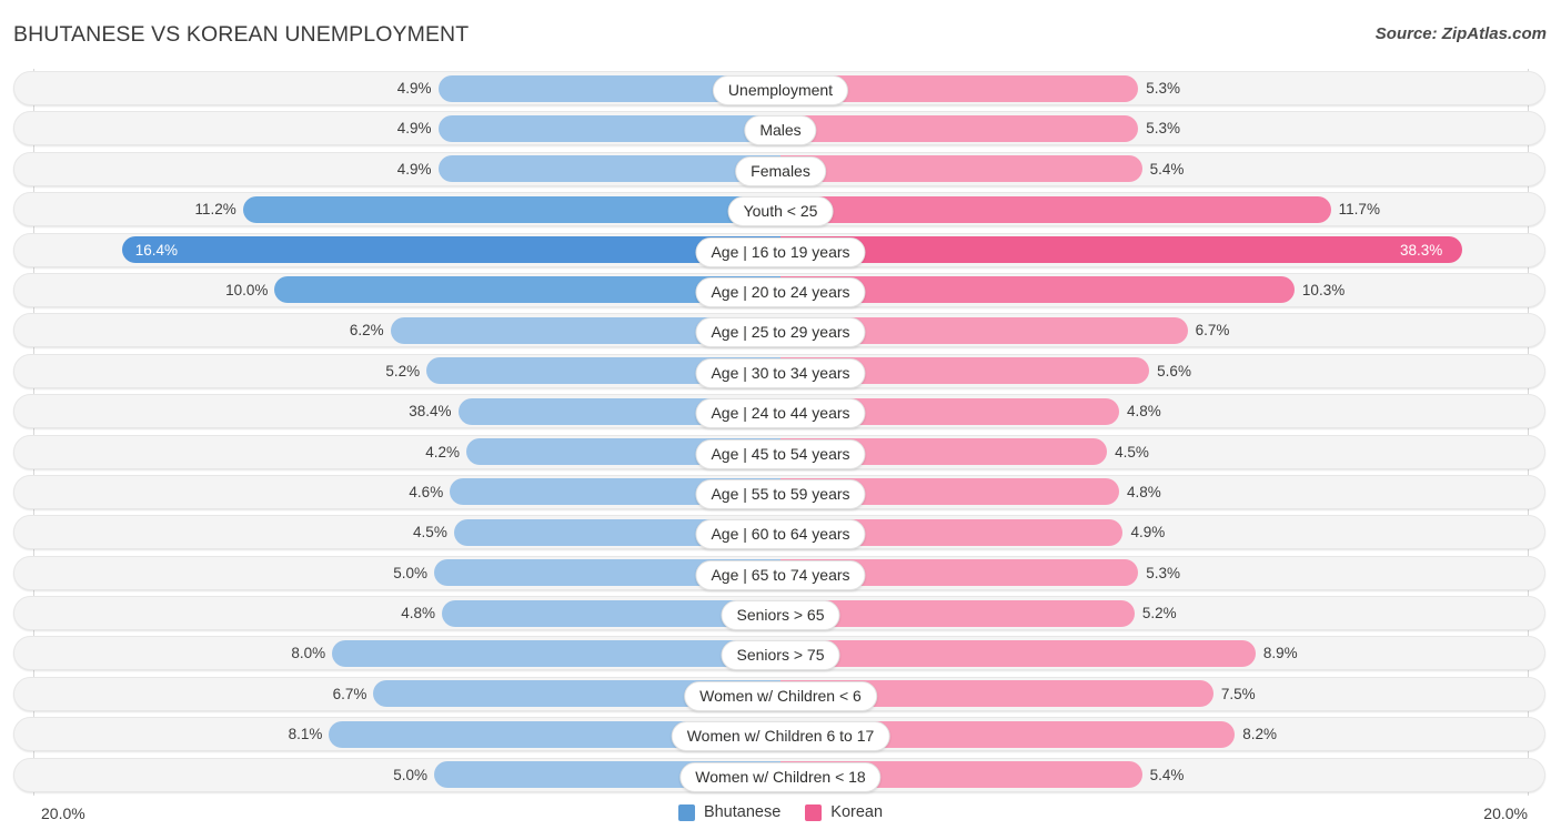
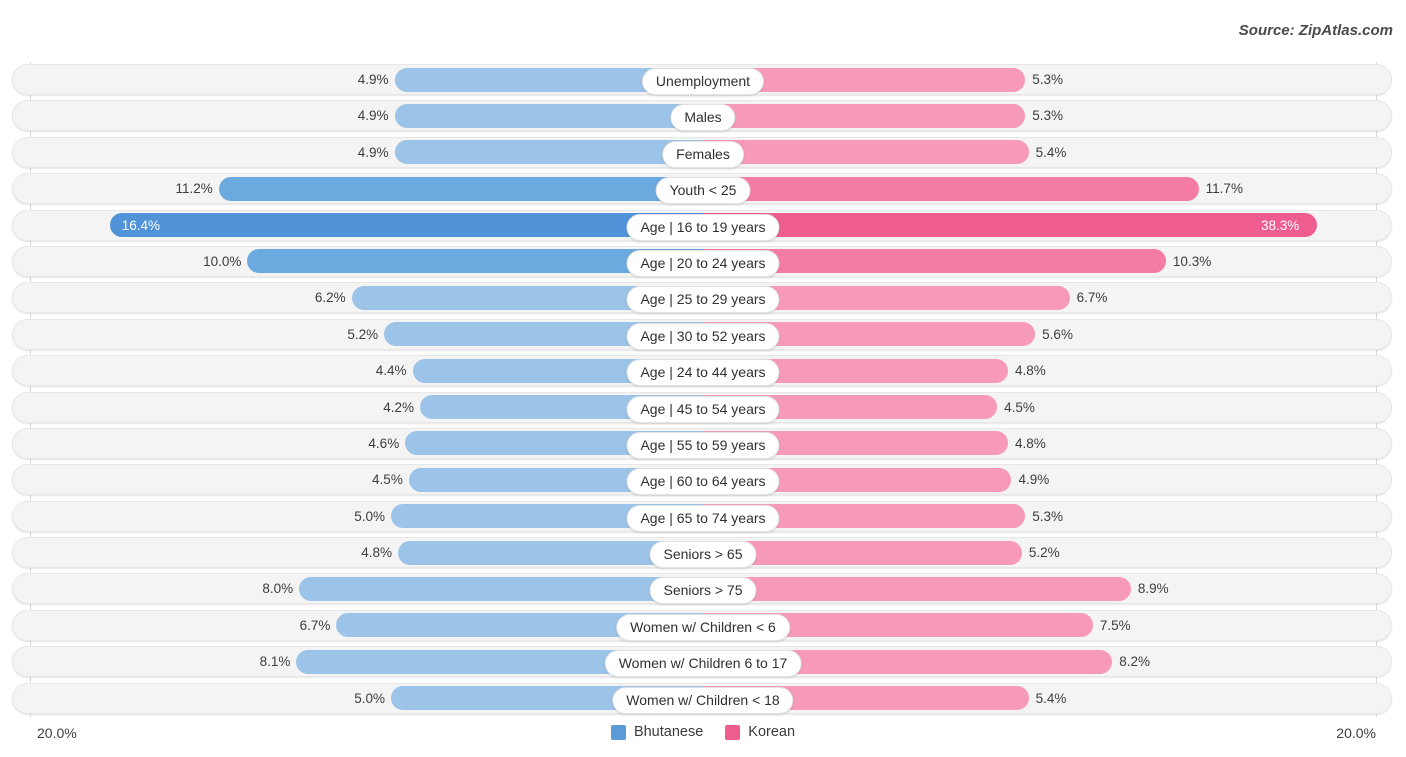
- BHUTANESE VS KOREAN UNEMPLOYMENT
  Source: ZipAtlas.com
  4.9%
  5.3%
  Unemployment
  4.9%
  5.3%
  Males
  4.9%
  5.4%
  Females
  11.2%
  11.7%
  Youth < 25
  16.4%
  38.3%
  Age | 16 to 19 years
  10.0%
  10.3%
  Age | 20 to 24 years
  6.2%
  6.7%
  Age | 25 to 29 years
  5.2%
  5.6%
- Age | 30 to 34 years
+ Age | 30 to 52 years
- 38.4%
+ 4.4%
  4.8%
  Age | 24 to 44 years
  4.2%
  4.5%
  Age | 45 to 54 years
  4.6%
  4.8%
  Age | 55 to 59 years
  4.5%
  4.9%
  Age | 60 to 64 years
  5.0%
  5.3%
  Age | 65 to 74 years
  4.8%
  5.2%
  Seniors > 65
  8.0%
  8.9%
  Seniors > 75
  6.7%
  7.5%
  Women w/ Children < 6
  8.1%
  8.2%
  Women w/ Children 6 to 17
  5.0%
  5.4%
  Women w/ Children < 18
  20.0%
  20.0%
  Bhutanese
  Korean
